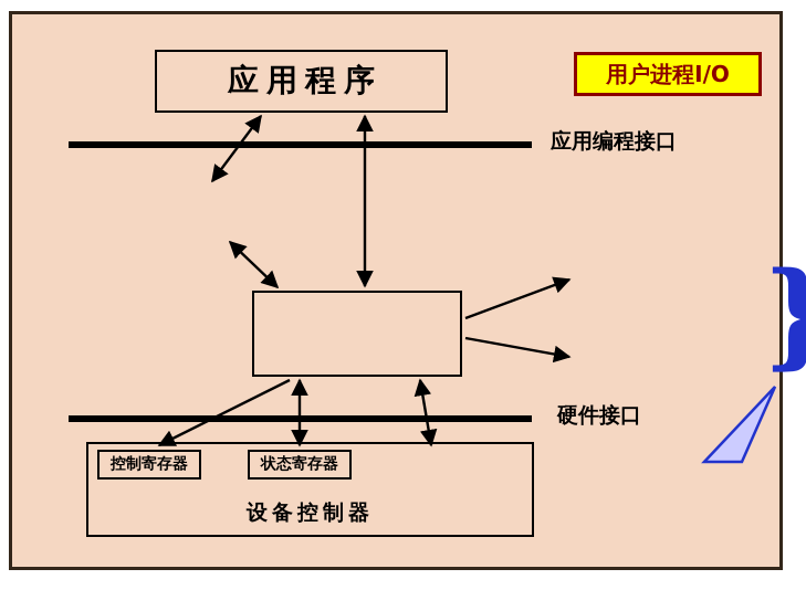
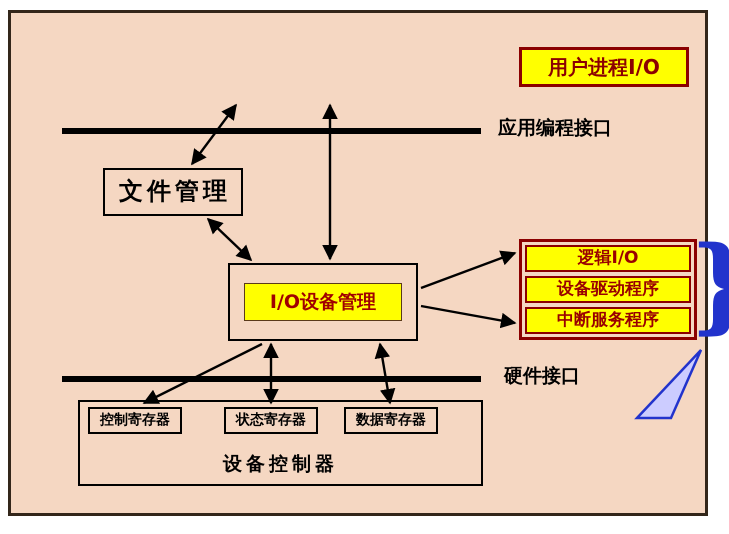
- 应用程序
  用户进程I/O
  应用编程接口
  硬件接口
+ 文件管理
+ I/O设备管理
+ 逻辑I/O
+ 设备驱动程序
+ 中断服务程序
  }
  控制寄存器
  状态寄存器
+ 数据寄存器
  设备控制器
